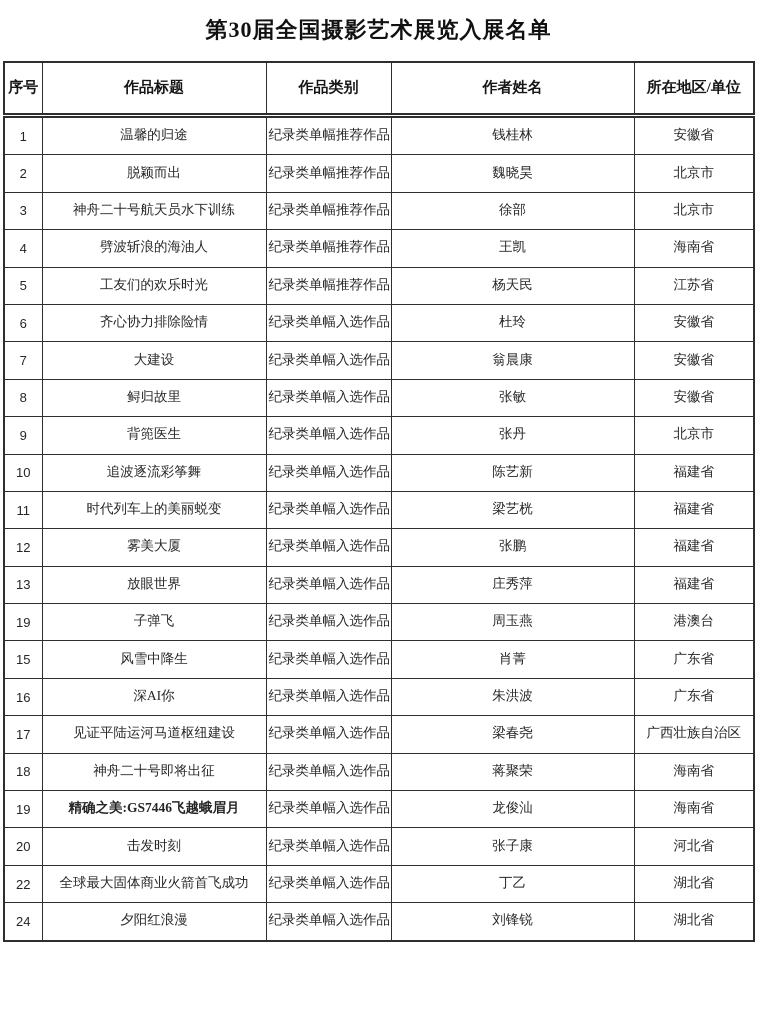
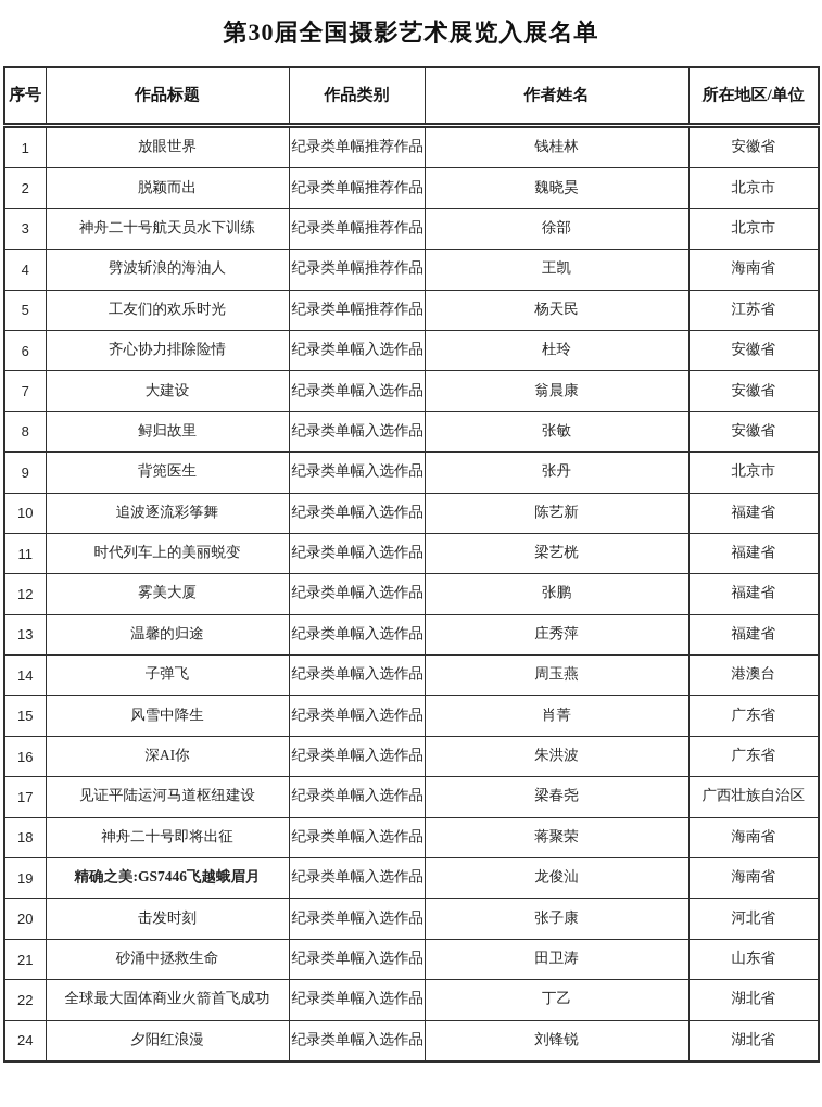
  第30届全国摄影艺术展览入展名单
  序号	作品标题	作品类别	作者姓名	所在地区/单位
- 1	温馨的归途	纪录类单幅推荐作品	钱桂林	安徽省
+ 1	放眼世界	纪录类单幅推荐作品	钱桂林	安徽省
  2	脱颖而出	纪录类单幅推荐作品	魏晓昊	北京市
  3	神舟二十号航天员水下训练	纪录类单幅推荐作品	徐部	北京市
  4	劈波斩浪的海油人	纪录类单幅推荐作品	王凯	海南省
  5	工友们的欢乐时光	纪录类单幅推荐作品	杨天民	江苏省
  6	齐心协力排除险情	纪录类单幅入选作品	杜玲	安徽省
  7	大建设	纪录类单幅入选作品	翁晨康	安徽省
  8	鲟归故里	纪录类单幅入选作品	张敏	安徽省
  9	背篼医生	纪录类单幅入选作品	张丹	北京市
  10	追波逐流彩筝舞	纪录类单幅入选作品	陈艺新	福建省
  11	时代列车上的美丽蜕变	纪录类单幅入选作品	梁艺桄	福建省
  12	雾美大厦	纪录类单幅入选作品	张鹏	福建省
- 13	放眼世界	纪录类单幅入选作品	庄秀萍	福建省
+ 13	温馨的归途	纪录类单幅入选作品	庄秀萍	福建省
- 19	子弹飞	纪录类单幅入选作品	周玉燕	港澳台
+ 14	子弹飞	纪录类单幅入选作品	周玉燕	港澳台
  15	风雪中降生	纪录类单幅入选作品	肖菁	广东省
  16	深AI你	纪录类单幅入选作品	朱洪波	广东省
  17	见证平陆运河马道枢纽建设	纪录类单幅入选作品	梁春尧	广西壮族自治区
  18	神舟二十号即将出征	纪录类单幅入选作品	蒋聚荣	海南省
  19	精确之美:GS7446飞越蛾眉月	纪录类单幅入选作品	龙俊汕	海南省
  20	击发时刻	纪录类单幅入选作品	张子康	河北省
+ 21	砂涌中拯救生命	纪录类单幅入选作品	田卫涛	山东省
  22	全球最大固体商业火箭首飞成功	纪录类单幅入选作品	丁乙	湖北省
  24	夕阳红浪漫	纪录类单幅入选作品	刘锋锐	湖北省
